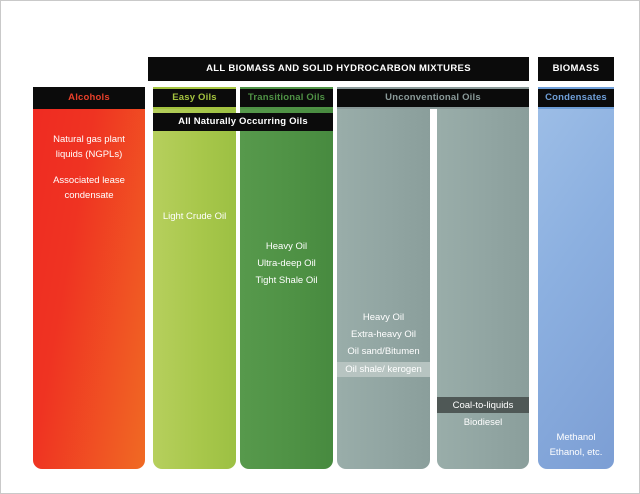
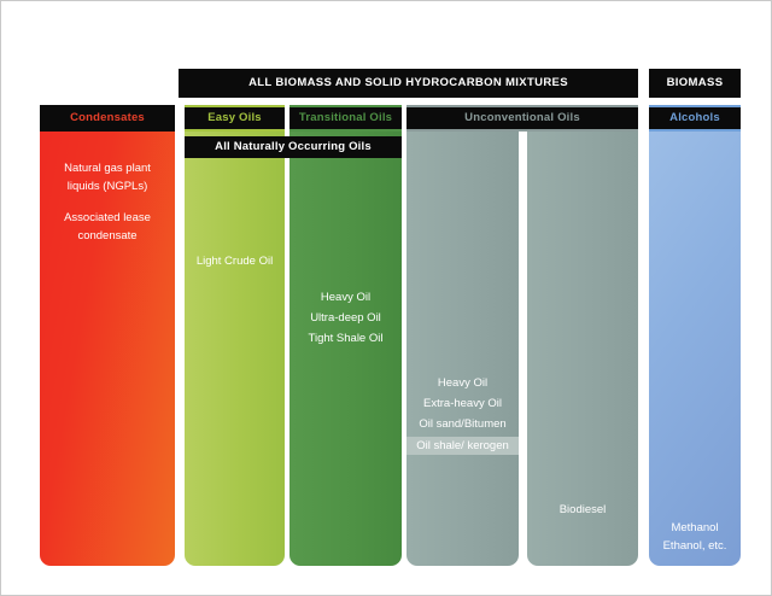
  ALL BIOMASS AND SOLID HYDROCARBON MIXTURES
  BIOMASS
- Alcohols
+ Condensates
  Easy Oils
  Transitional Oils
  Unconventional Oils
- Condensates
+ Alcohols
  Natural gas plant
  liquids (NGPLs)
  Associated lease
  condensate
  Light Crude Oil
  Heavy Oil
  Ultra-deep Oil
  Tight Shale Oil
  Oil shale/ kerogen
  Heavy Oil
  Extra-heavy Oil
  Oil sand/Bitumen
- Coal-to-liquids
  Biodiesel
  Methanol
  Ethanol, etc.
  All Naturally Occurring Oils
